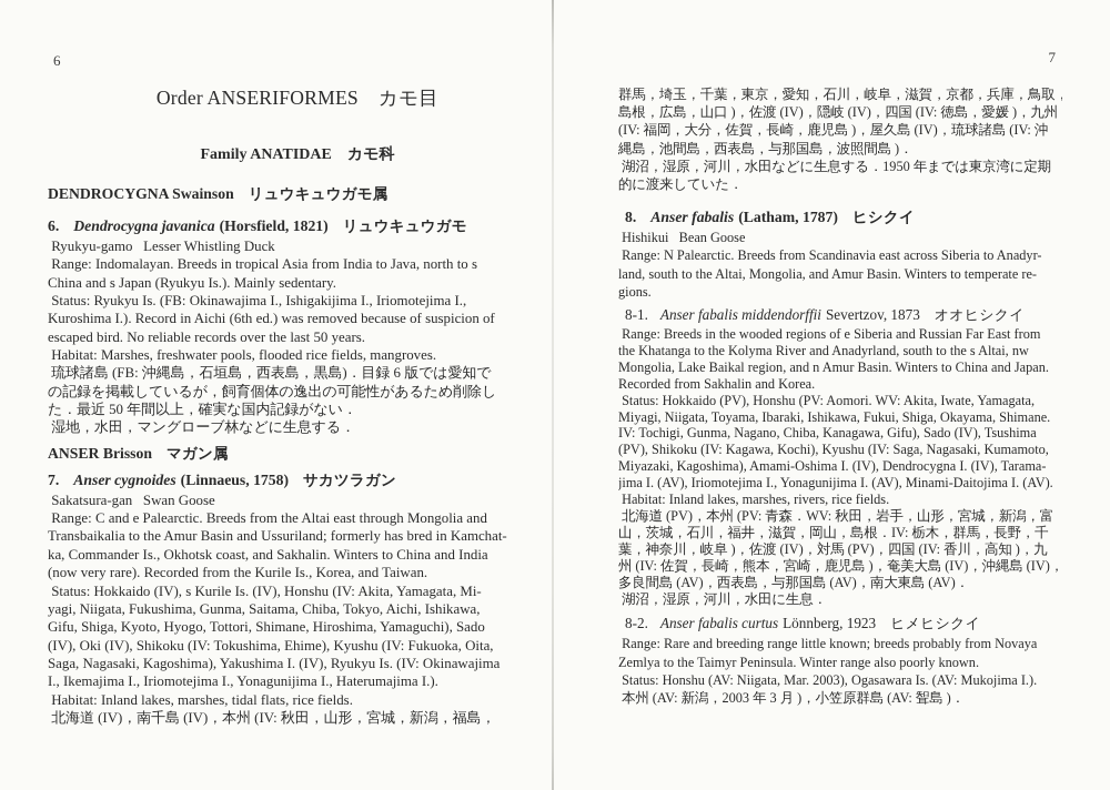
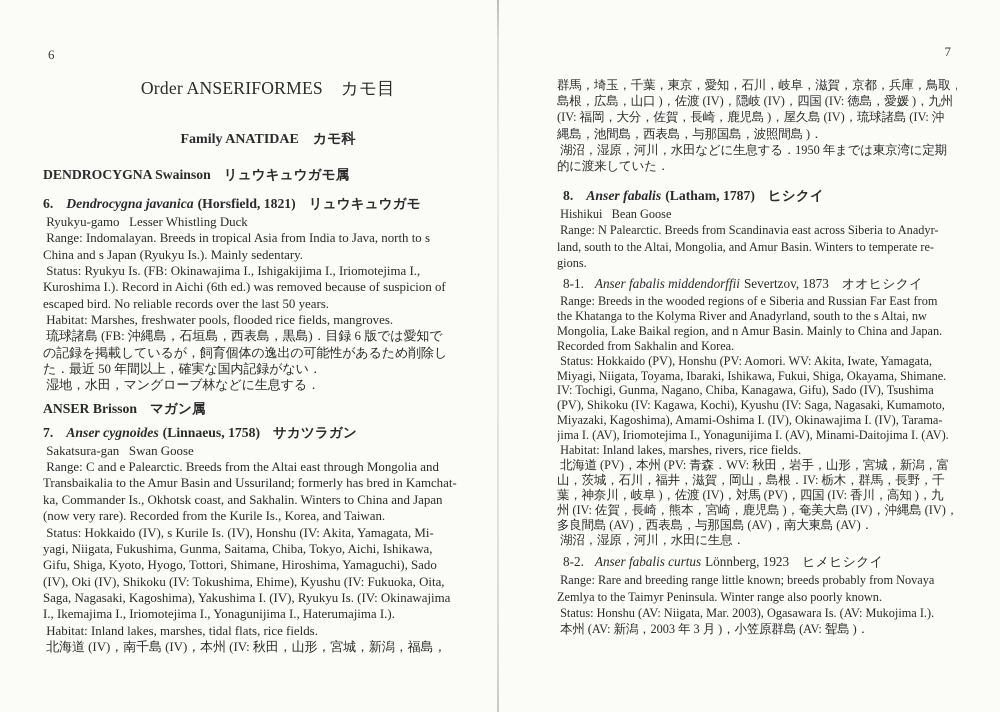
  6
  Order ANSERIFORMES カモ目
  Family ANATIDAE カモ科
  DENDROCYGNA Swainson リュウキュウガモ属
  6. Dendrocygna javanica (Horsfield, 1821) リュウキュウガモ
  Ryukyu-gamo Lesser Whistling Duck
  Range: Indomalayan. Breeds in tropical Asia from India to Java, north to s
  China and s Japan (Ryukyu Is.). Mainly sedentary.
  Status: Ryukyu Is. (FB: Okinawajima I., Ishigakijima I., Iriomotejima I.,
  Kuroshima I.). Record in Aichi (6th ed.) was removed because of suspicion of
  escaped bird. No reliable records over the last 50 years.
  Habitat: Marshes, freshwater pools, flooded rice fields, mangroves.
  琉球諸島 (FB: 沖縄島，石垣島，西表島，黒島)．目録 6 版では愛知で
  の記録を掲載しているが，飼育個体の逸出の可能性があるため削除し
  た．最近 50 年間以上，確実な国内記録がない．
  湿地，水田，マングローブ林などに生息する．
  ANSER Brisson マガン属
  7. Anser cygnoides (Linnaeus, 1758) サカツラガン
  Sakatsura-gan Swan Goose
  Range: C and e Palearctic. Breeds from the Altai east through Mongolia and
  Transbaikalia to the Amur Basin and Ussuriland; formerly has bred in Kamchat-
- ka, Commander Is., Okhotsk coast, and Sakhalin. Winters to China and India
+ ka, Commander Is., Okhotsk coast, and Sakhalin. Winters to China and Japan
  (now very rare). Recorded from the Kurile Is., Korea, and Taiwan.
  Status: Hokkaido (IV), s Kurile Is. (IV), Honshu (IV: Akita, Yamagata, Mi-
  yagi, Niigata, Fukushima, Gunma, Saitama, Chiba, Tokyo, Aichi, Ishikawa,
  Gifu, Shiga, Kyoto, Hyogo, Tottori, Shimane, Hiroshima, Yamaguchi), Sado
  (IV), Oki (IV), Shikoku (IV: Tokushima, Ehime), Kyushu (IV: Fukuoka, Oita,
  Saga, Nagasaki, Kagoshima), Yakushima I. (IV), Ryukyu Is. (IV: Okinawajima
  I., Ikemajima I., Iriomotejima I., Yonagunijima I., Haterumajima I.).
  Habitat: Inland lakes, marshes, tidal flats, rice fields.
  北海道 (IV)，南千島 (IV)，本州 (IV: 秋田，山形，宮城，新潟，福島，
  7
  群馬，埼玉，千葉，東京，愛知，石川，岐阜，滋賀，京都，兵庫，鳥取，
  島根，広島，山口 )，佐渡 (IV)，隠岐 (IV)，四国 (IV: 徳島，愛媛 )，九州
  (IV: 福岡，大分，佐賀，長崎，鹿児島 )，屋久島 (IV)，琉球諸島 (IV: 沖
  縄島，池間島，西表島，与那国島，波照間島 )．
  湖沼，湿原，河川，水田などに生息する．1950 年までは東京湾に定期
  的に渡来していた．
  8. Anser fabalis (Latham, 1787) ヒシクイ
  Hishikui Bean Goose
  Range: N Palearctic. Breeds from Scandinavia east across Siberia to Anadyr-
  land, south to the Altai, Mongolia, and Amur Basin. Winters to temperate re-
  gions.
  8-1. Anser fabalis middendorffii Severtzov, 1873 オオヒシクイ
  Range: Breeds in the wooded regions of e Siberia and Russian Far East from
  the Khatanga to the Kolyma River and Anadyrland, south to the s Altai, nw
- Mongolia, Lake Baikal region, and n Amur Basin. Winters to China and Japan.
+ Mongolia, Lake Baikal region, and n Amur Basin. Mainly to China and Japan.
  Recorded from Sakhalin and Korea.
  Status: Hokkaido (PV), Honshu (PV: Aomori. WV: Akita, Iwate, Yamagata,
  Miyagi, Niigata, Toyama, Ibaraki, Ishikawa, Fukui, Shiga, Okayama, Shimane.
  IV: Tochigi, Gunma, Nagano, Chiba, Kanagawa, Gifu), Sado (IV), Tsushima
  (PV), Shikoku (IV: Kagawa, Kochi), Kyushu (IV: Saga, Nagasaki, Kumamoto,
- Miyazaki, Kagoshima), Amami-Oshima I. (IV), Dendrocygna I. (IV), Tarama-
+ Miyazaki, Kagoshima), Amami-Oshima I. (IV), Okinawajima I. (IV), Tarama-
  jima I. (AV), Iriomotejima I., Yonagunijima I. (AV), Minami-Daitojima I. (AV).
  Habitat: Inland lakes, marshes, rivers, rice fields.
  北海道 (PV)，本州 (PV: 青森．WV: 秋田，岩手，山形，宮城，新潟，富
  山，茨城，石川，福井，滋賀，岡山，島根．IV: 栃木，群馬，長野，千
  葉，神奈川，岐阜 )，佐渡 (IV)，対馬 (PV)，四国 (IV: 香川，高知 )，九
  州 (IV: 佐賀，長崎，熊本，宮崎，鹿児島 )，奄美大島 (IV)，沖縄島 (IV)，
  多良間島 (AV)，西表島，与那国島 (AV)，南大東島 (AV)．
  湖沼，湿原，河川，水田に生息．
  8-2. Anser fabalis curtus Lönnberg, 1923 ヒメヒシクイ
  Range: Rare and breeding range little known; breeds probably from Novaya
  Zemlya to the Taimyr Peninsula. Winter range also poorly known.
  Status: Honshu (AV: Niigata, Mar. 2003), Ogasawara Is. (AV: Mukojima I.).
  本州 (AV: 新潟，2003 年 3 月 )，小笠原群島 (AV: 聟島 )．
